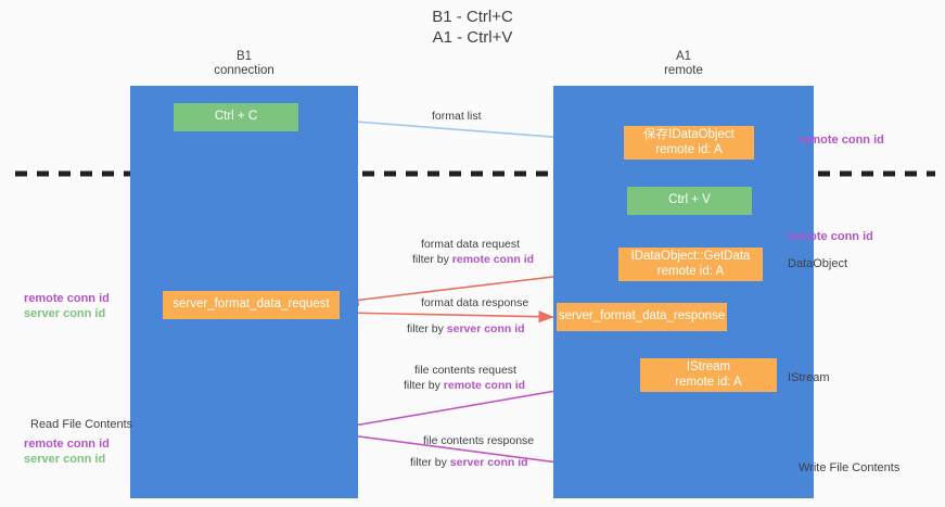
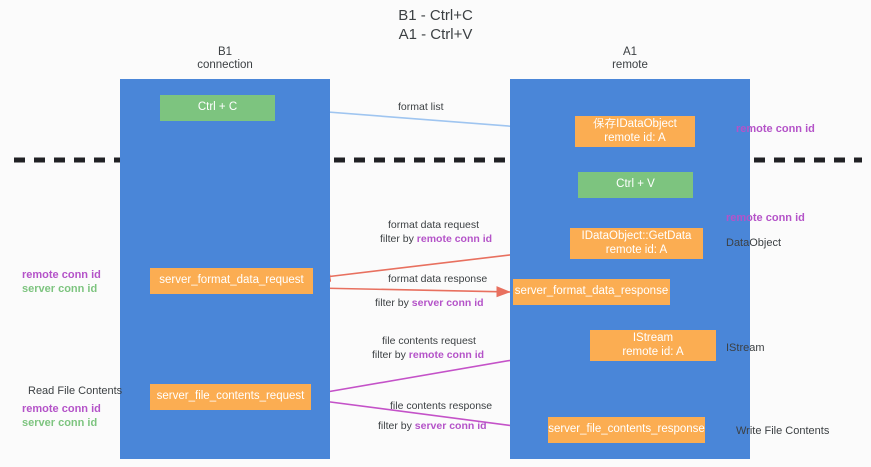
  B1 - Ctrl+C
  A1 - Ctrl+V
  B1
  connection
  A1
  remote
  Ctrl + C
  保存IDataObject
  remote id: A
  Ctrl + V
  IDataObject::GetData
  remote id: A
  server_format_data_request
  server_format_data_response
  IStream
  remote id: A
+ server_file_contents_request
+ server_file_contents_response
  format list
  format data request
  filter by remote conn id
  format data response
  filter by server conn id
  file contents request
  filter by remote conn id
  file contents response
  filter by server conn id
  remote conn id
  remote conn id
  DataObject
  IStream
  Write File Contents
  remote conn id
  server conn id
  Read File Contents
  remote conn id
  server conn id
